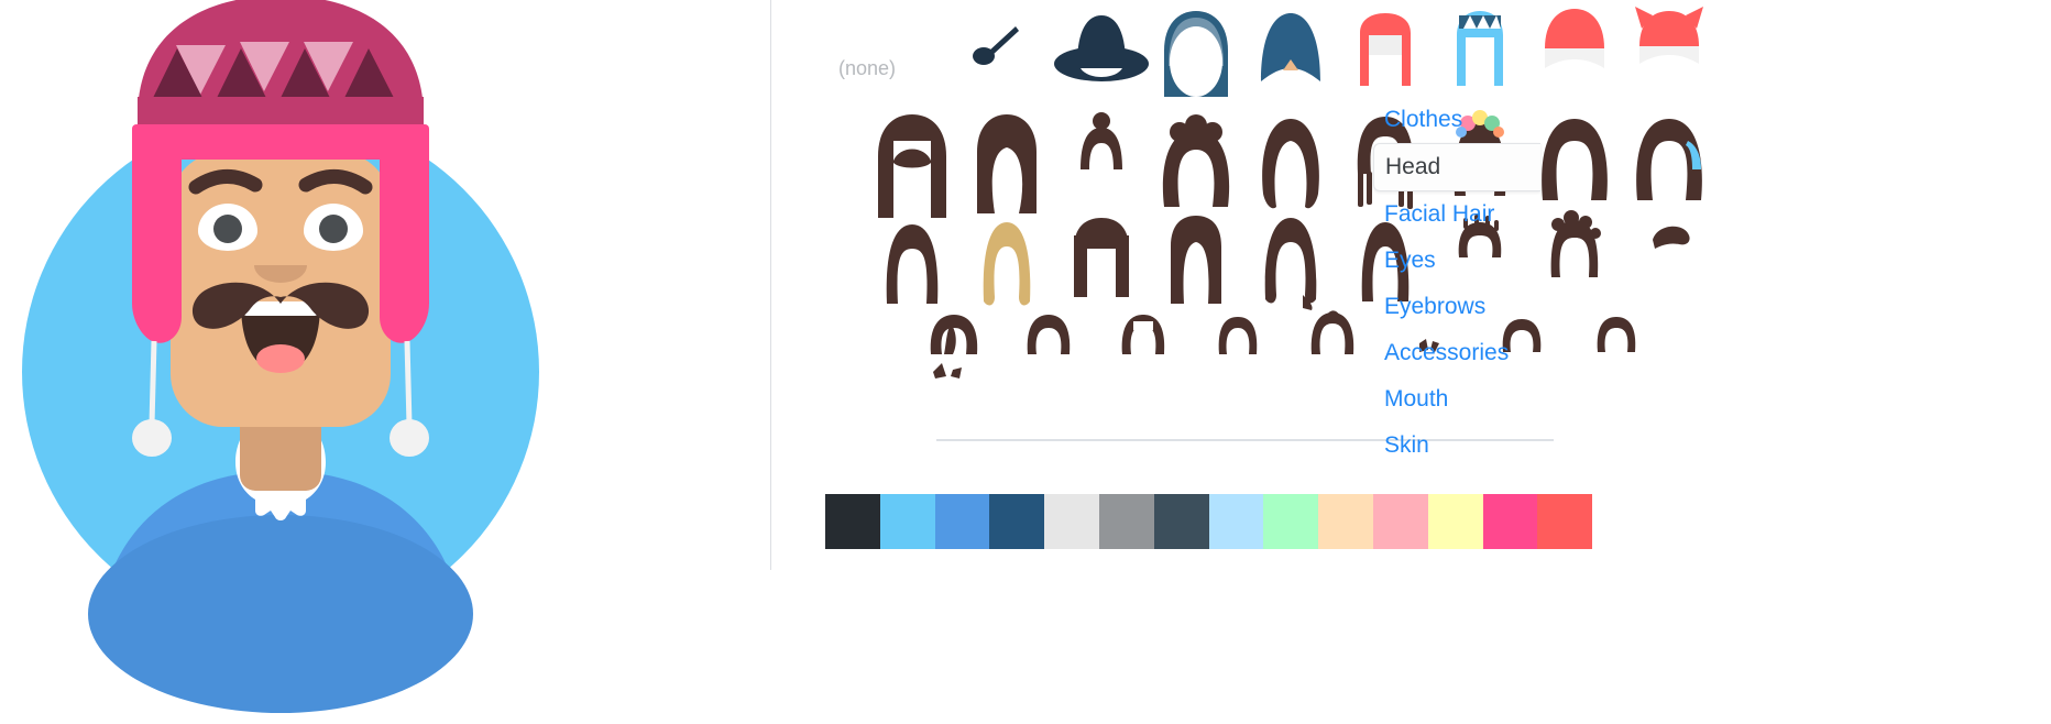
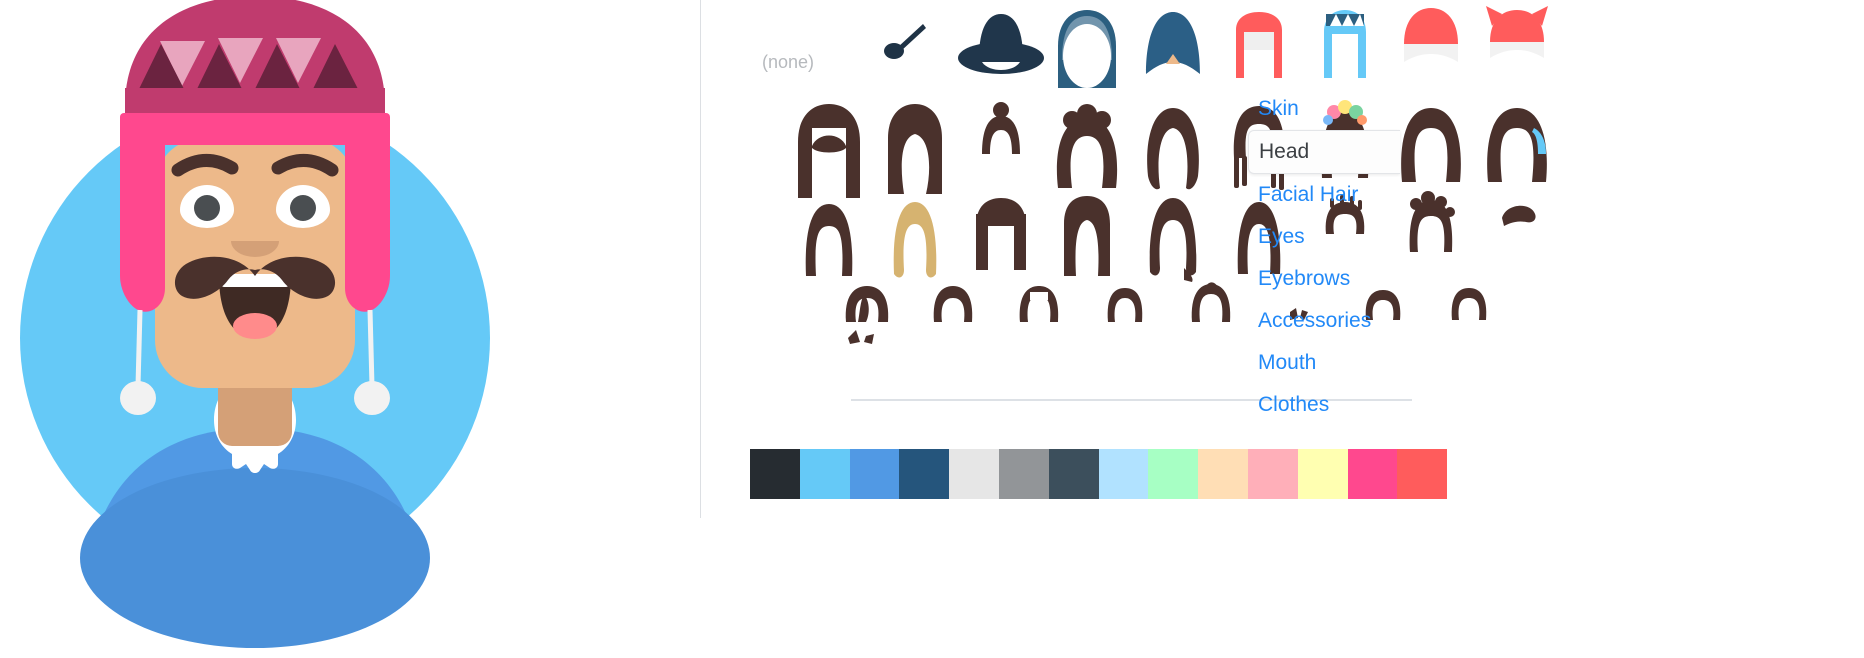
- Clothes
+ Skin
  Head
  Facial Hair
  Eyes
  Eyebrows
  Accessories
  Mouth
- Skin
+ Clothes
  (none)
